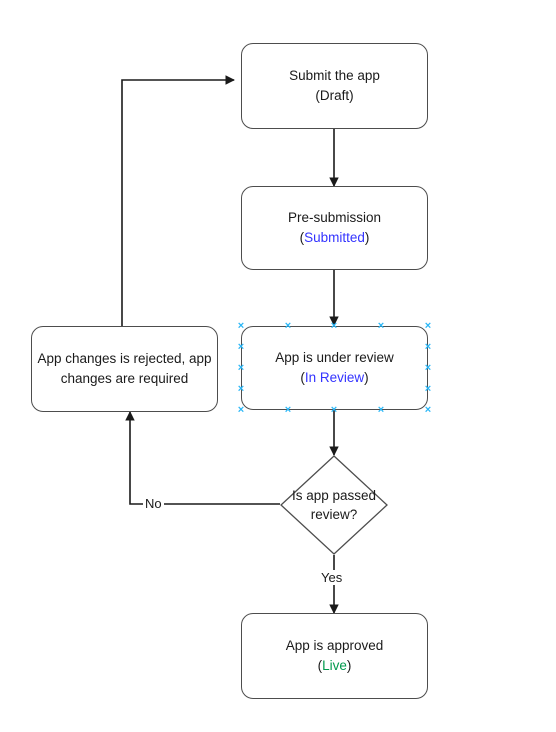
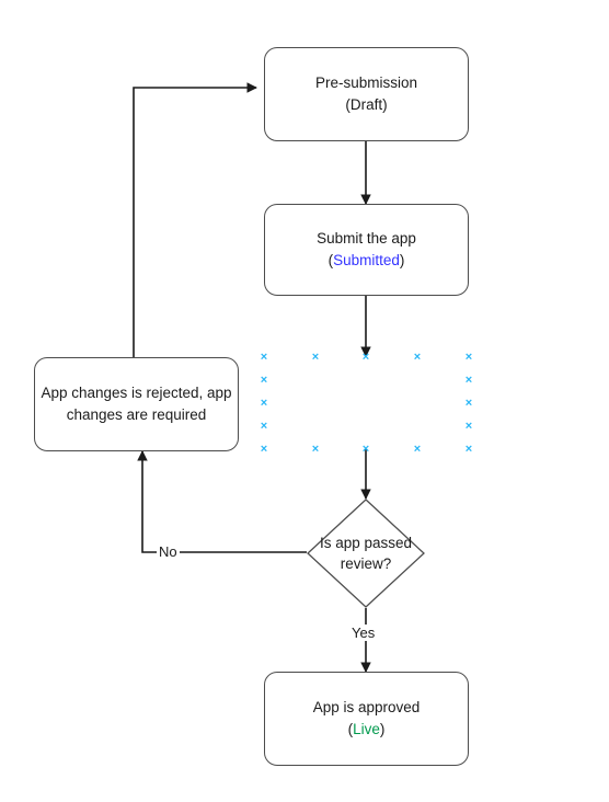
- Submit the app
+ Pre-submission
  (Draft)
- Pre-submission
+ Submit the app
  (Submitted)
- App is under review
- (In Review)
  App changes is rejected, app
  changes are required
  App is approved
  (Live)
  Is app passed
  review?
  No
  Yes
